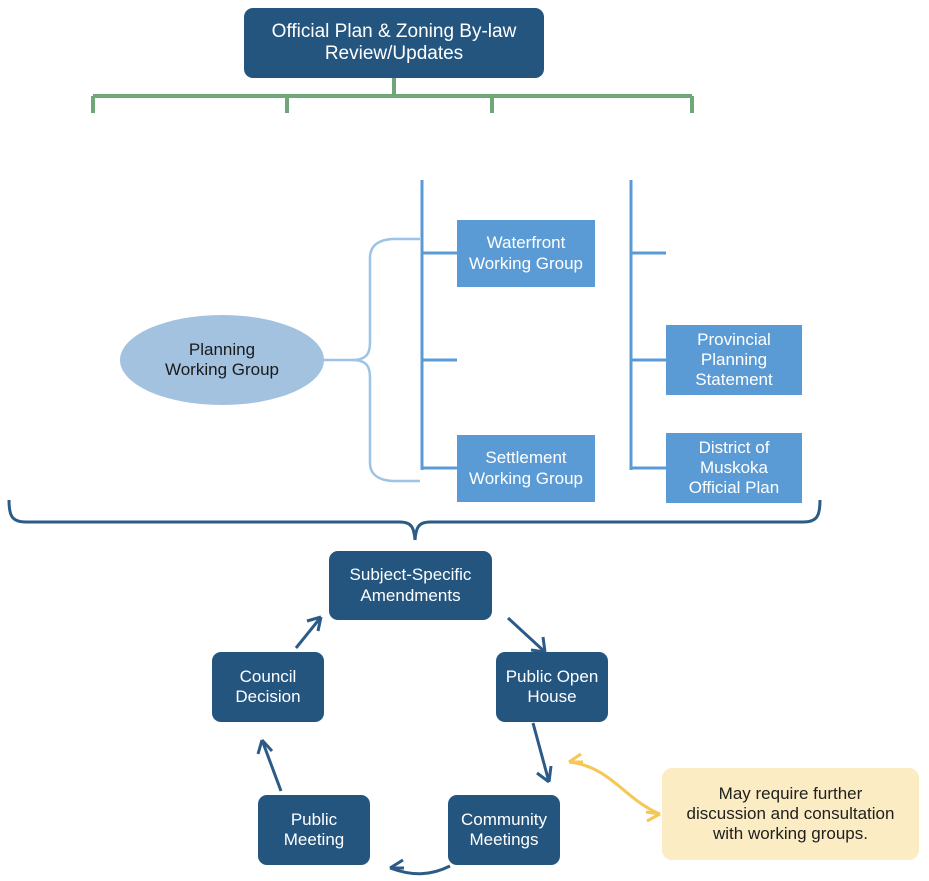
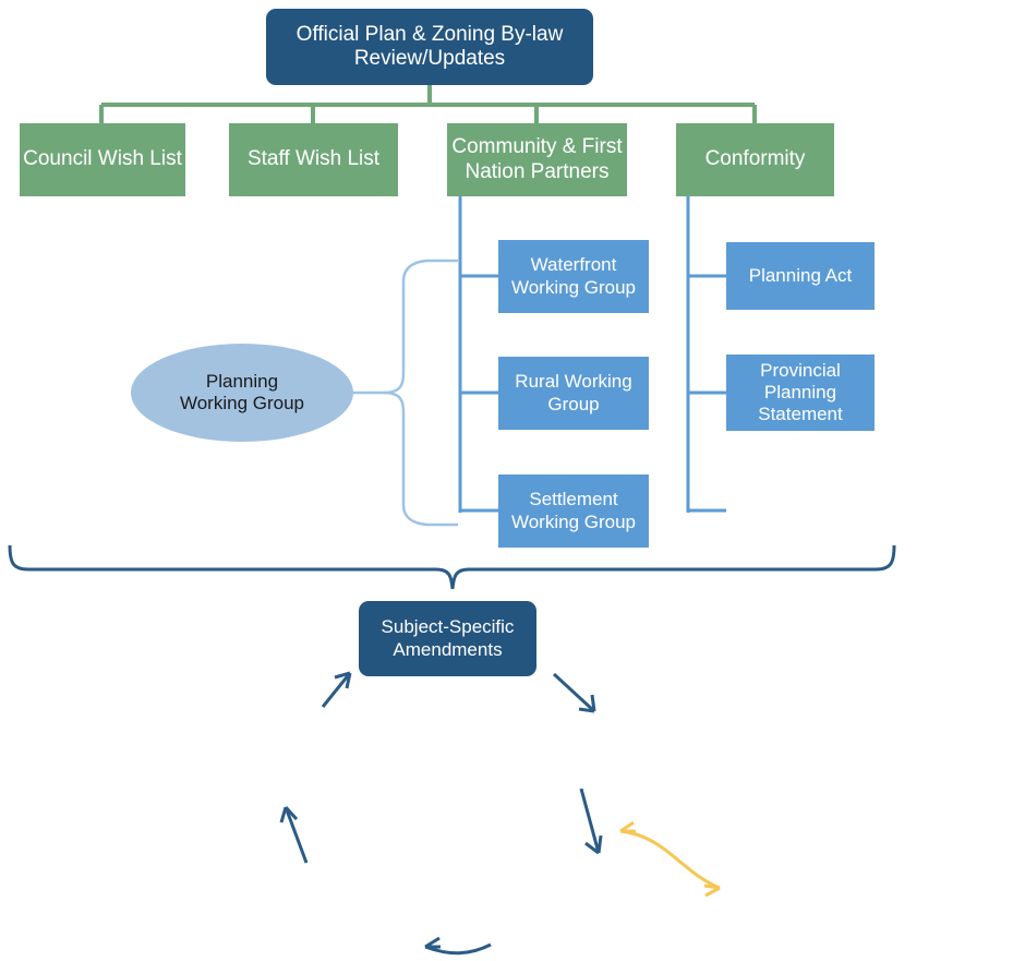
  Official Plan & Zoning By-law
  Review/Updates
+ Council Wish List
+ Staff Wish List
+ Community & First
+ Nation Partners
+ Conformity
  Waterfront
  Working Group
+ Rural Working
+ Group
  Settlement
  Working Group
+ Planning Act
  Provincial
  Planning
  Statement
- District of
- Muskoka
- Official Plan
  Planning
  Working Group
  Subject-Specific
  Amendments
- Public Open
- House
- Community
- Meetings
- Public
- Meeting
- Council
- Decision
- May require further
- discussion and consultation
- with working groups.
